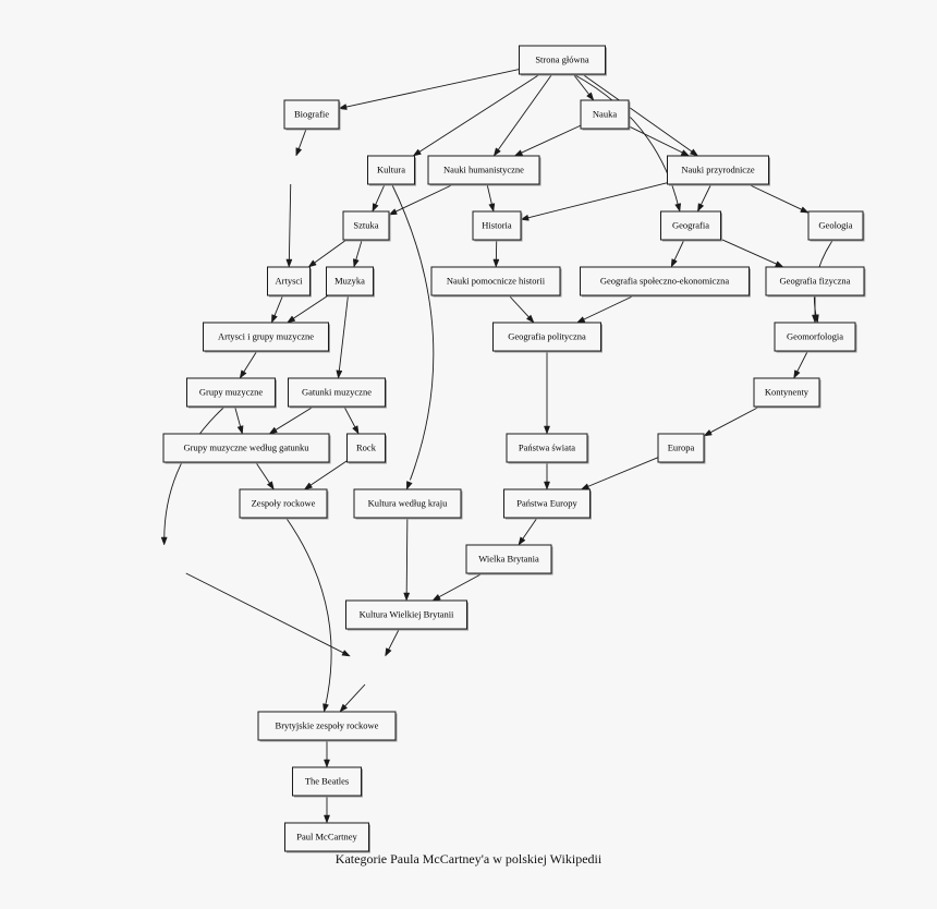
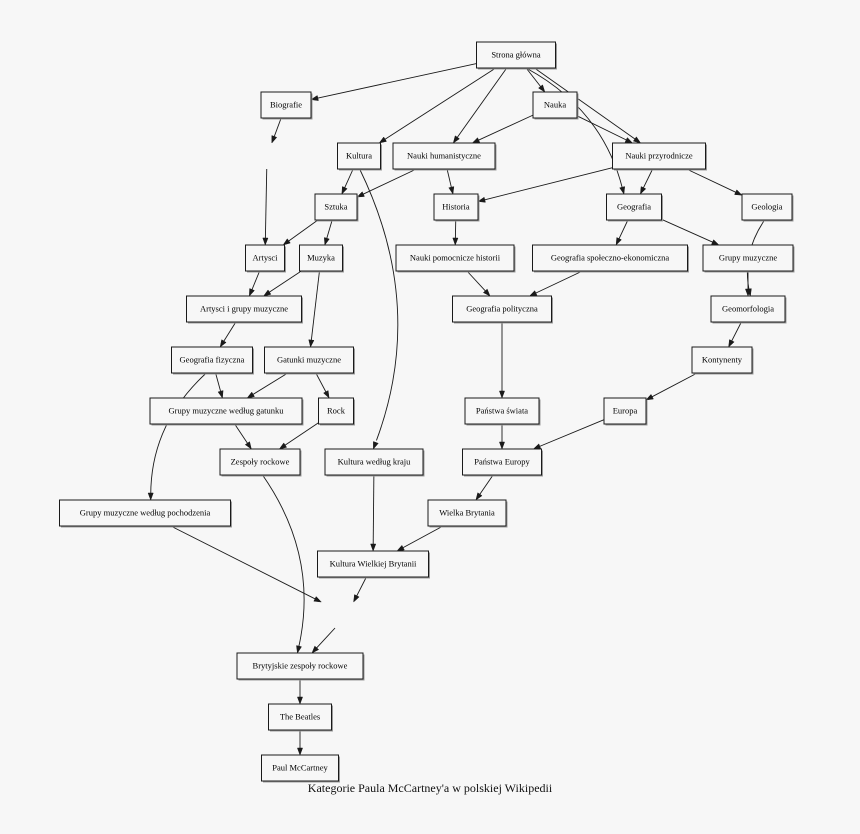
  Strona główna
  Biografie
  Nauka
  Kultura
  Nauki humanistyczne
  Nauki przyrodnicze
  Sztuka
  Historia
  Geografia
  Geologia
  Artysci
  Muzyka
  Nauki pomocnicze historii
  Geografia społeczno-ekonomiczna
- Geografia fizyczna
+ Grupy muzyczne
  Artysci i grupy muzyczne
  Geografia polityczna
  Geomorfologia
- Grupy muzyczne
+ Geografia fizyczna
  Gatunki muzyczne
  Kontynenty
  Grupy muzyczne według gatunku
  Rock
  Państwa świata
  Europa
  Zespoły rockowe
  Kultura według kraju
  Państwa Europy
+ Grupy muzyczne według pochodzenia
  Wielka Brytania
  Kultura Wielkiej Brytanii
  Brytyjskie zespoły rockowe
  The Beatles
  Paul McCartney
  Kategorie Paula McCartney'a w polskiej Wikipedii
